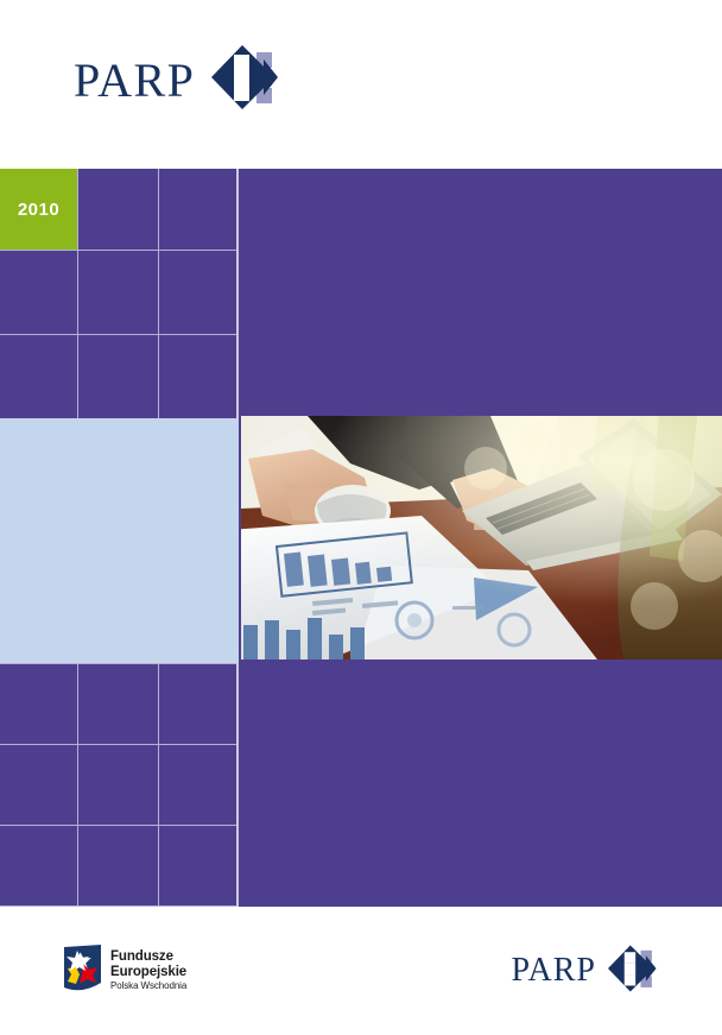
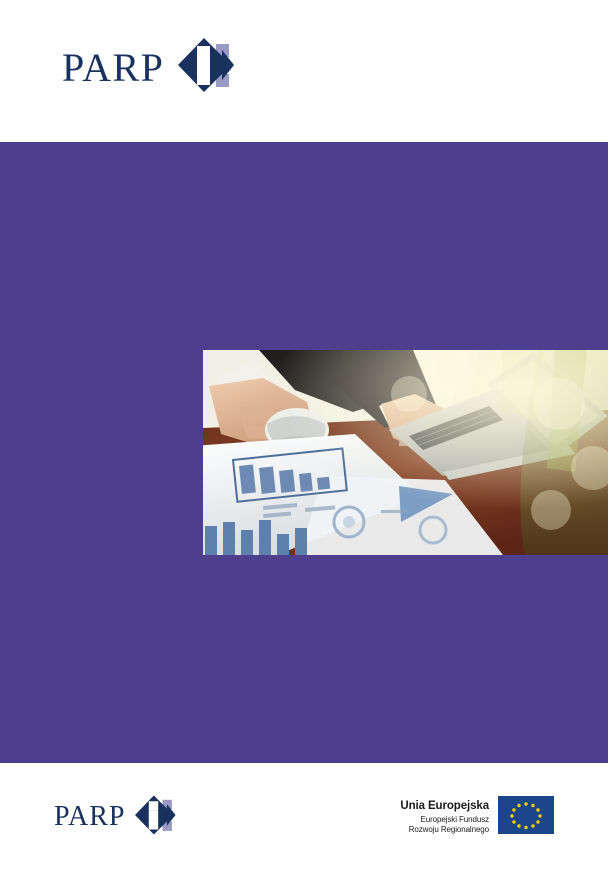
  PARP
- 2010
- Fundusze
- Europejskie
- Polska Wschodnia
  PARP
+ Unia Europejska
+ Europejski Fundusz
+ Rozwoju Regionalnego
